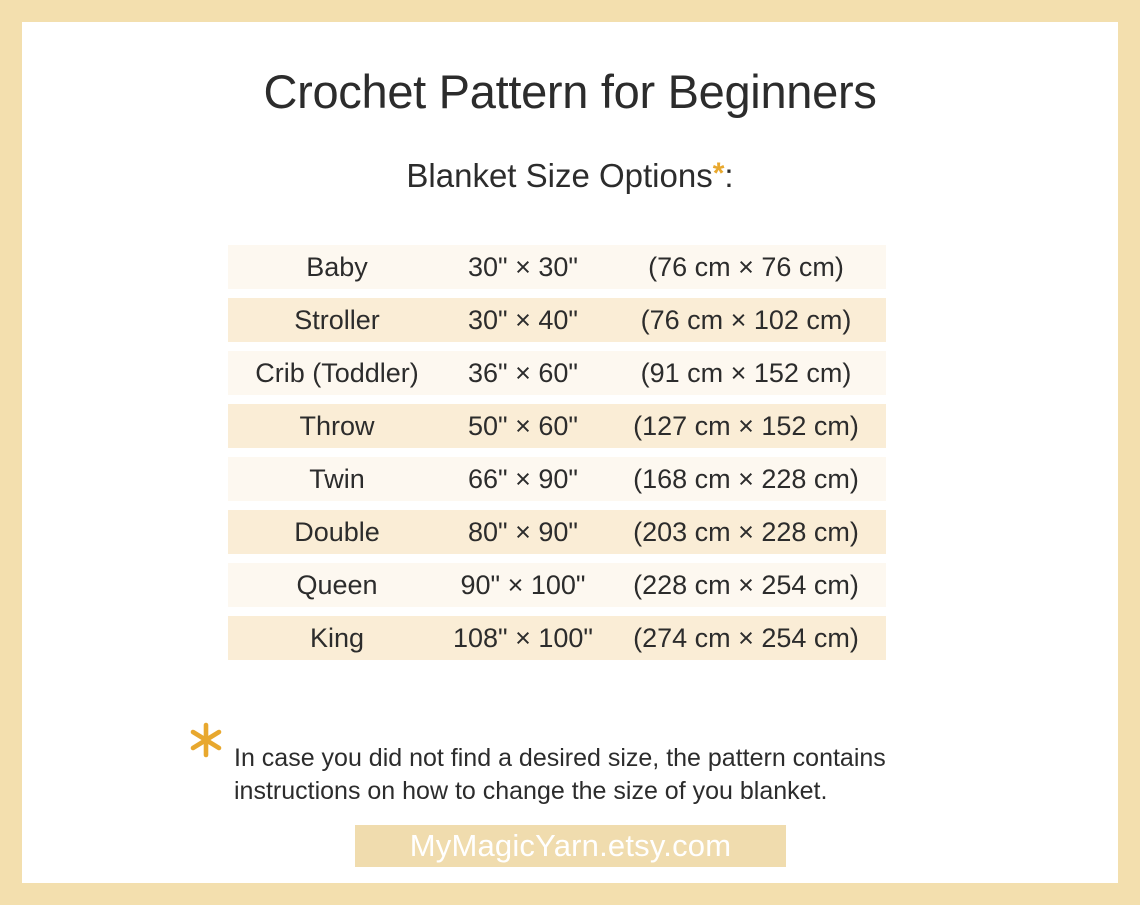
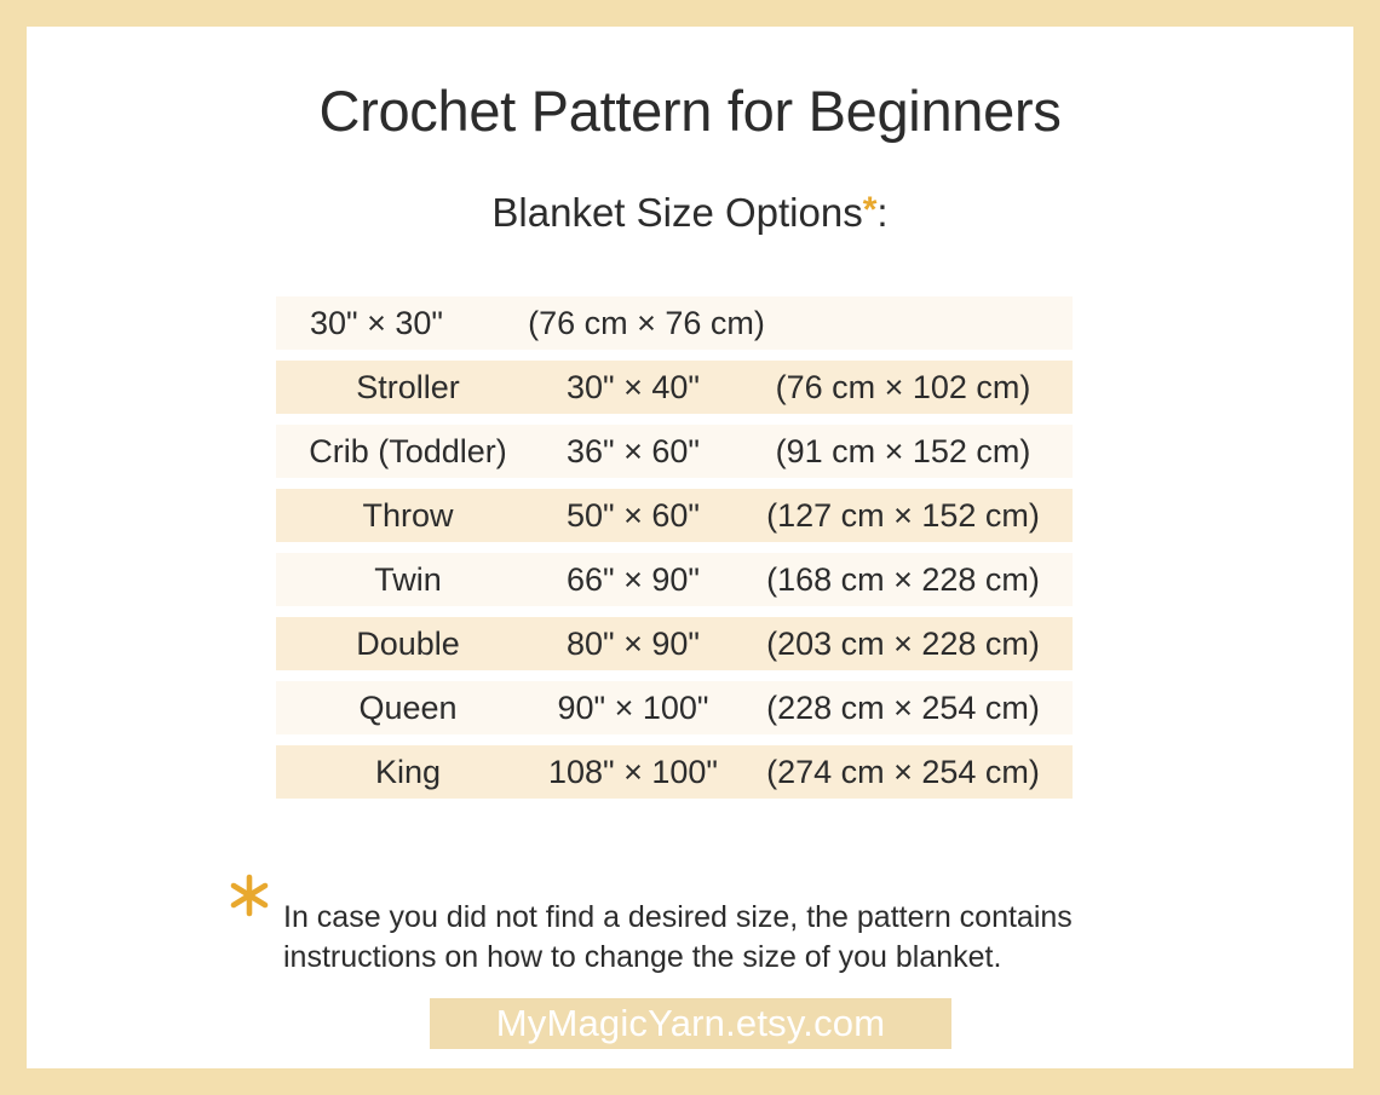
  Crochet Pattern for Beginners
  Blanket Size Options*:
- Baby
  30" × 30"
  (76 cm × 76 cm)
  Stroller
  30" × 40"
  (76 cm × 102 cm)
  Crib (Toddler)
  36" × 60"
  (91 cm × 152 cm)
  Throw
  50" × 60"
  (127 cm × 152 cm)
  Twin
  66" × 90"
  (168 cm × 228 cm)
  Double
  80" × 90"
  (203 cm × 228 cm)
  Queen
  90" × 100"
  (228 cm × 254 cm)
  King
  108" × 100"
  (274 cm × 254 cm)
  In case you did not find a desired size, the pattern contains instructions on how to change the size of you blanket.
  MyMagicYarn.etsy.com
